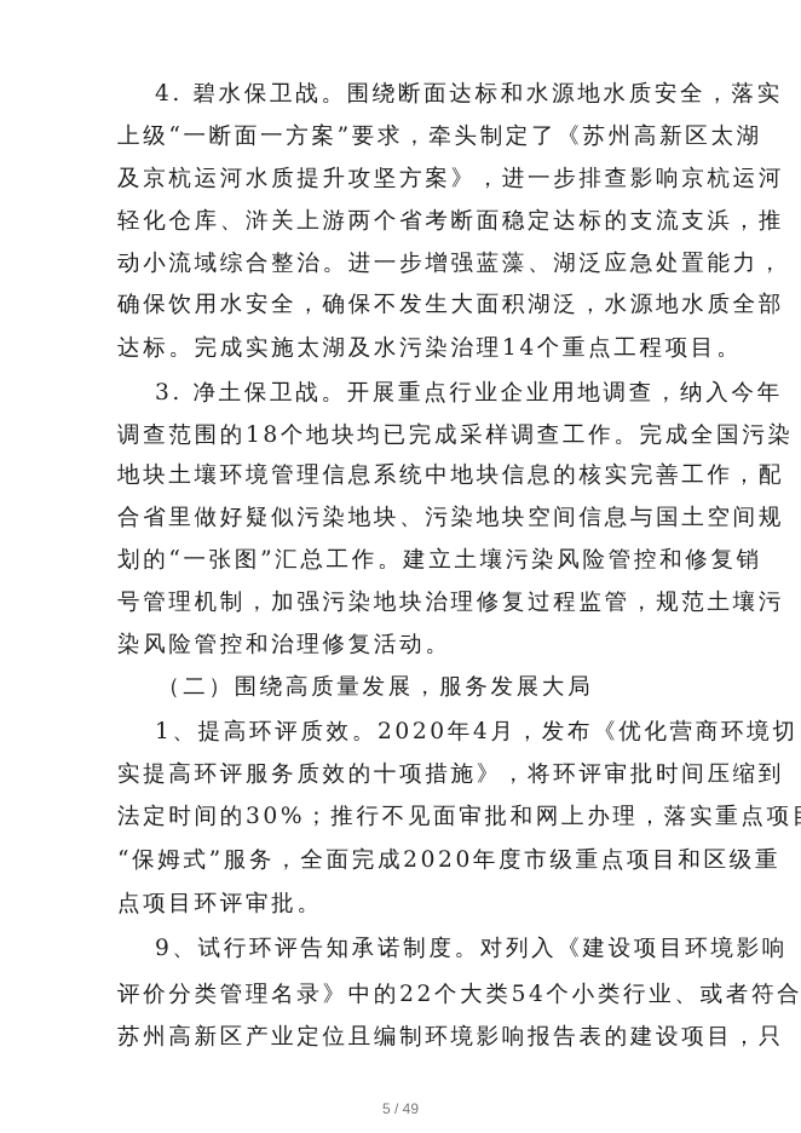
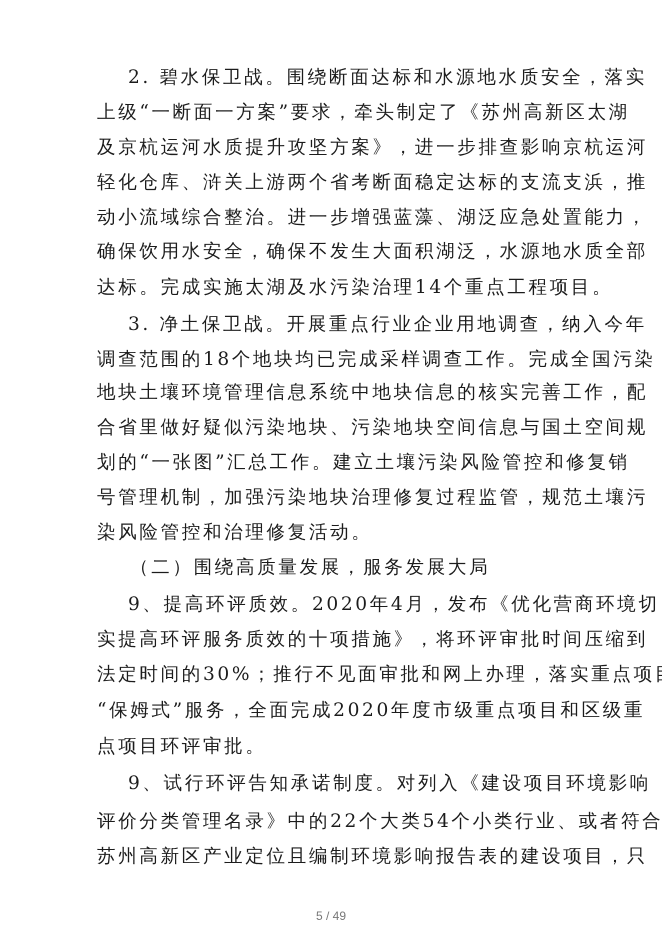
- 4. 碧水保卫战。围绕断面达标和水源地水质安全，落实
+ 2. 碧水保卫战。围绕断面达标和水源地水质安全，落实
  上级“一断面一方案”要求，牵头制定了《苏州高新区太湖
  及京杭运河水质提升攻坚方案》，进一步排查影响京杭运河
  轻化仓库、浒关上游两个省考断面稳定达标的支流支浜，推
  动小流域综合整治。进一步增强蓝藻、湖泛应急处置能力，
  确保饮用水安全，确保不发生大面积湖泛，水源地水质全部
  达标。完成实施太湖及水污染治理14个重点工程项目。
  3. 净土保卫战。开展重点行业企业用地调查，纳入今年
  调查范围的18个地块均已完成采样调查工作。完成全国污染
  地块土壤环境管理信息系统中地块信息的核实完善工作，配
  合省里做好疑似污染地块、污染地块空间信息与国土空间规
  划的“一张图”汇总工作。建立土壤污染风险管控和修复销
  号管理机制，加强污染地块治理修复过程监管，规范土壤污
  染风险管控和治理修复活动。
  （二）围绕高质量发展，服务发展大局
- 1、提高环评质效。2020年4月，发布《优化营商环境切
+ 9、提高环评质效。2020年4月，发布《优化营商环境切
  实提高环评服务质效的十项措施》，将环评审批时间压缩到
  法定时间的30%；推行不见面审批和网上办理，落实重点项
  “保姆式”服务，全面完成2020年度市级重点项目和区级重
  点项目环评审批。
  9、试行环评告知承诺制度。对列入《建设项目环境影响
  评价分类管理名录》中的22个大类54个小类行业、或者符合
  苏州高新区产业定位且编制环境影响报告表的建设项目，只
  5 / 49
